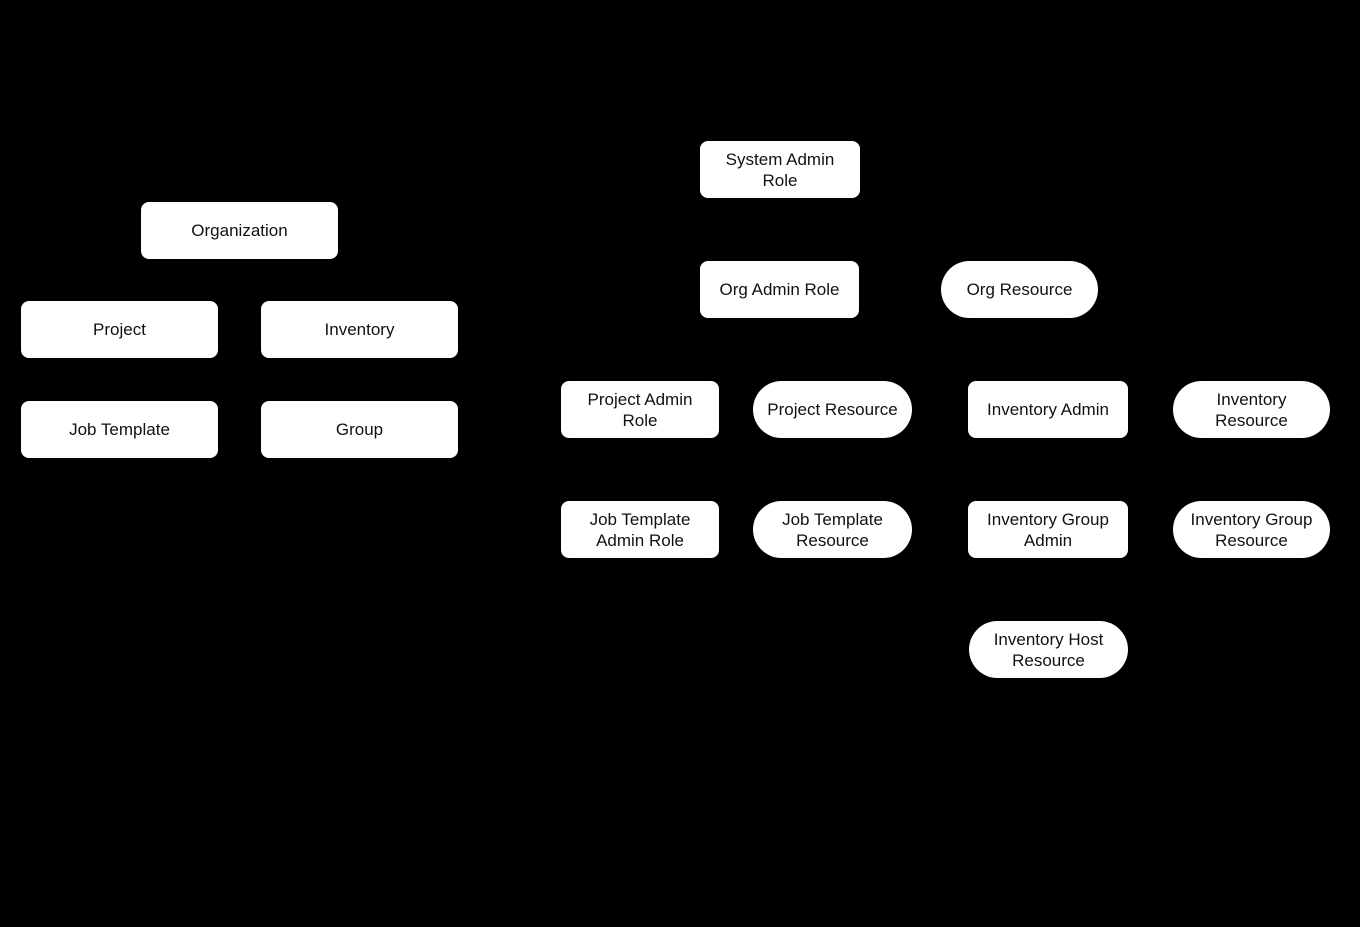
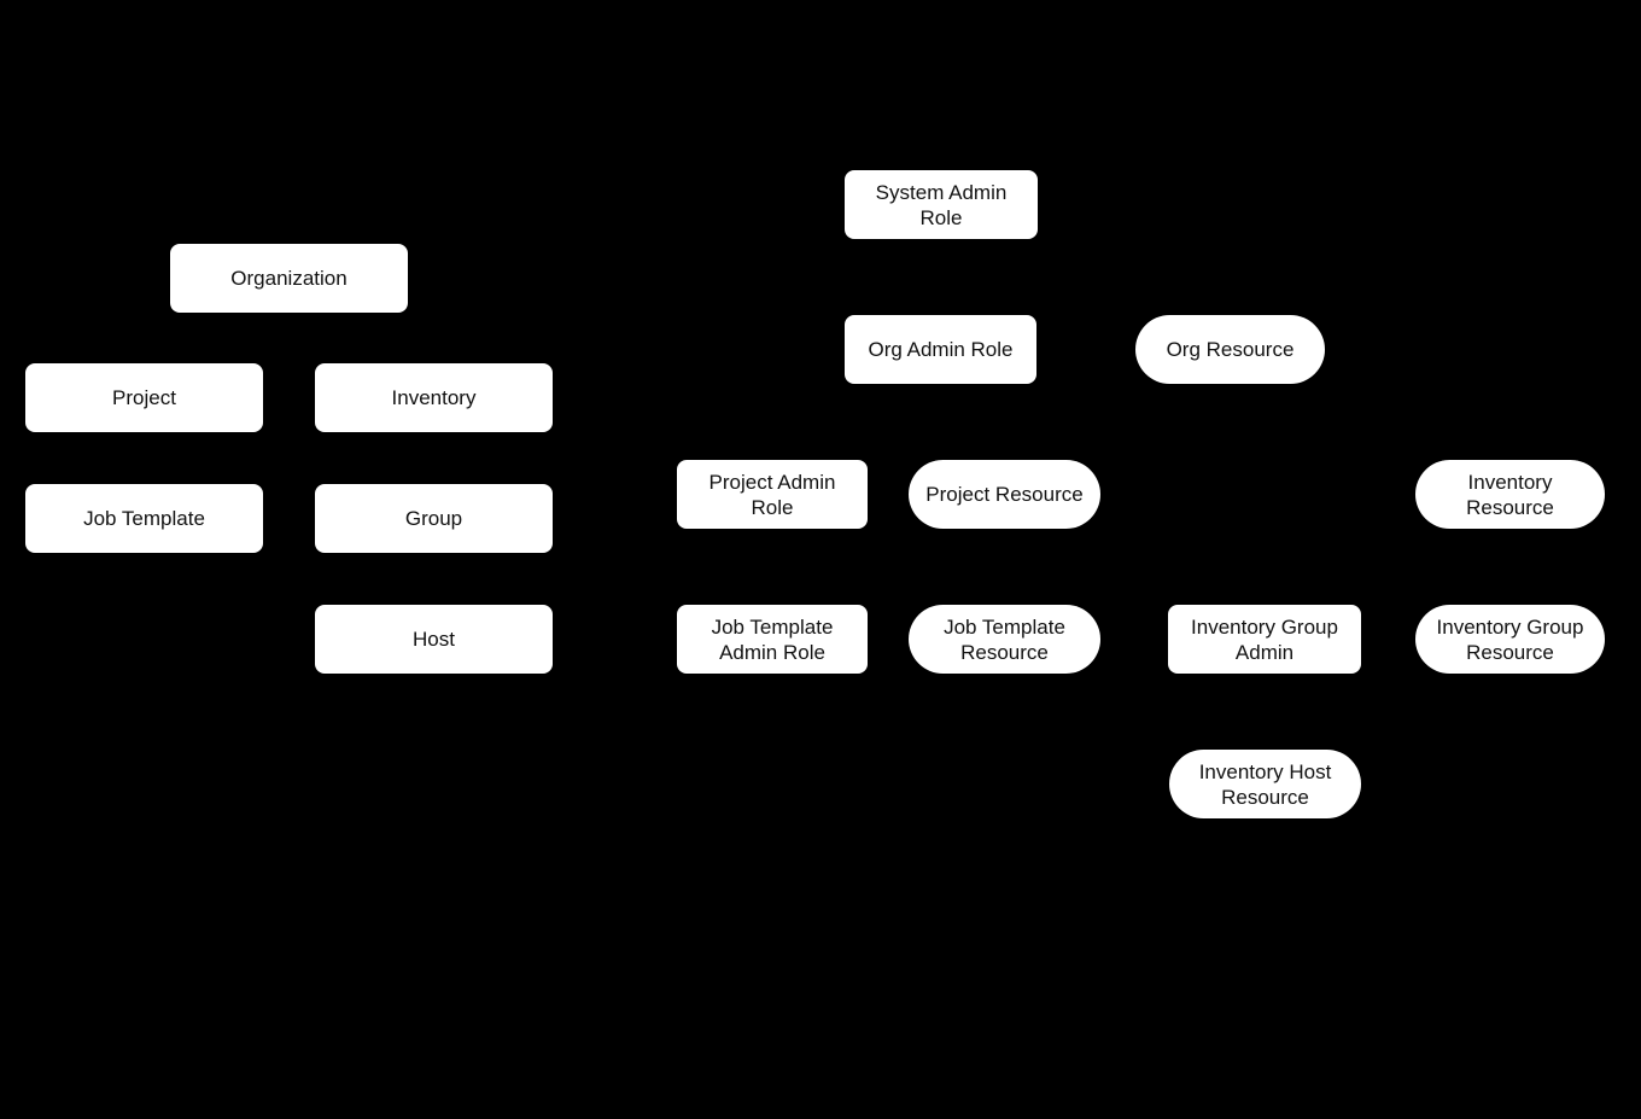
  Organization
  Project
  Inventory
  Job Template
  Group
+ Host
  System Admin
  Role
  Org Admin Role
  Org Resource
  Project Admin
  Role
  Project Resource
- Inventory Admin
  Inventory
  Resource
  Job Template
  Admin Role
  Job Template
  Resource
  Inventory Group
  Admin
  Inventory Group
  Resource
  Inventory Host
  Resource
